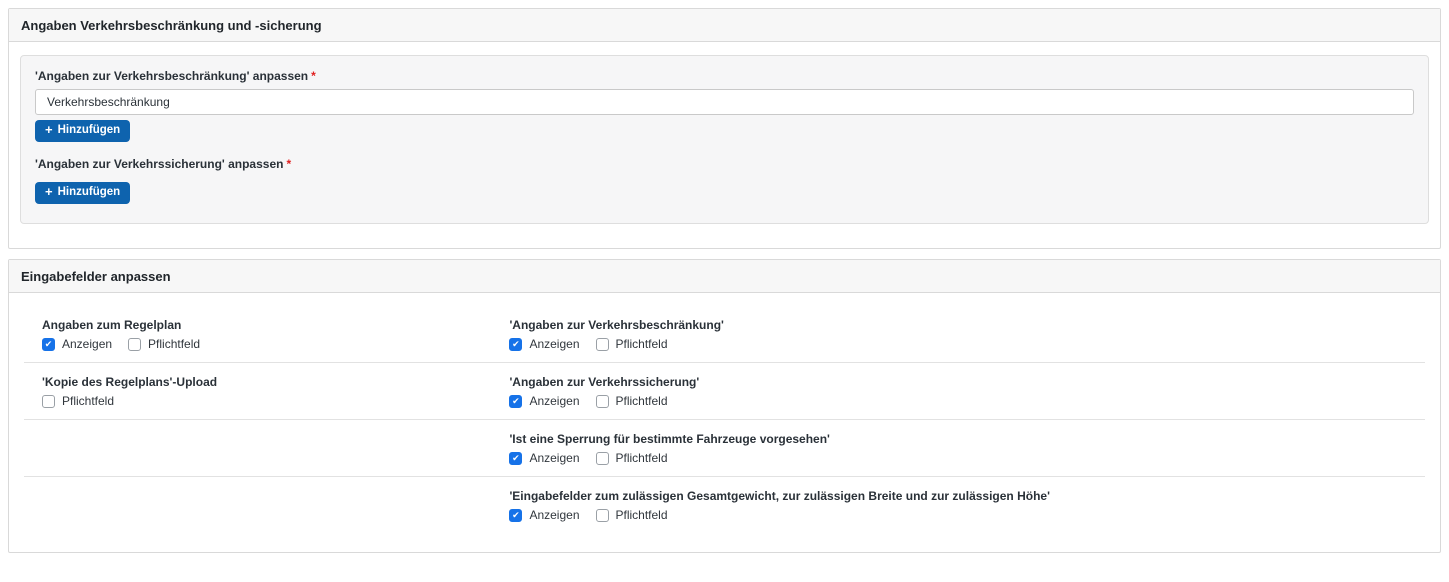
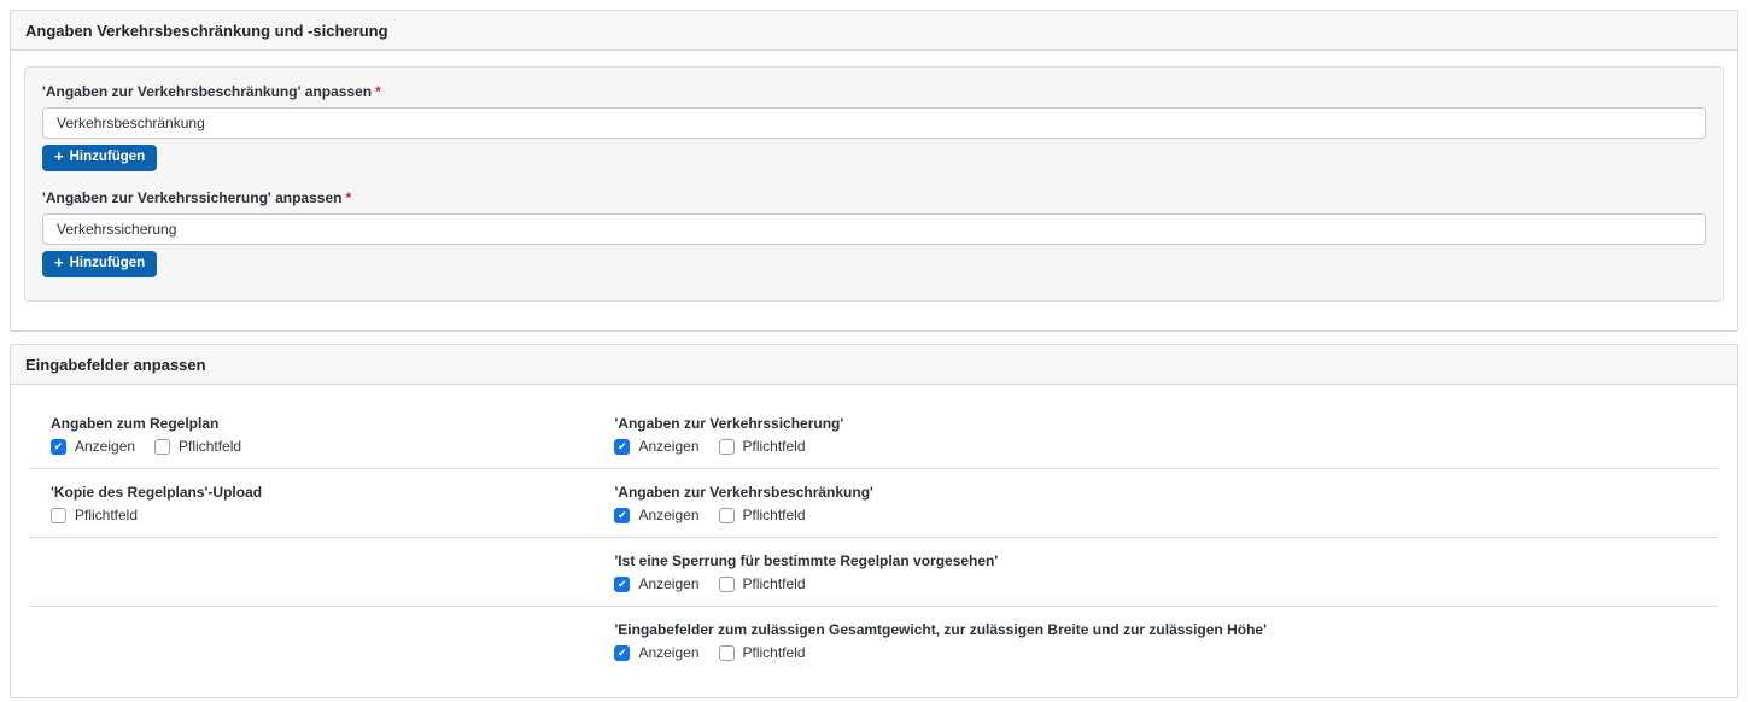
  Angaben Verkehrsbeschränkung und -sicherung
  'Angaben zur Verkehrsbeschränkung' anpassen *
  Verkehrsbeschränkung
  Hinzufügen
  'Angaben zur Verkehrssicherung' anpassen *
+ Verkehrssicherung
  Hinzufügen
  Eingabefelder anpassen
  Angaben zum Regelplan
  Anzeigen
  Pflichtfeld
- 'Angaben zur Verkehrsbeschränkung'
+ 'Angaben zur Verkehrssicherung'
  Anzeigen
  Pflichtfeld
  'Kopie des Regelplans'-Upload
  Pflichtfeld
- 'Angaben zur Verkehrssicherung'
+ 'Angaben zur Verkehrsbeschränkung'
  Anzeigen
  Pflichtfeld
- 'Ist eine Sperrung für bestimmte Fahrzeuge vorgesehen'
+ 'Ist eine Sperrung für bestimmte Regelplan vorgesehen'
  Anzeigen
  Pflichtfeld
  'Eingabefelder zum zulässigen Gesamtgewicht, zur zulässigen Breite und zur zulässigen Höhe'
  Anzeigen
  Pflichtfeld
